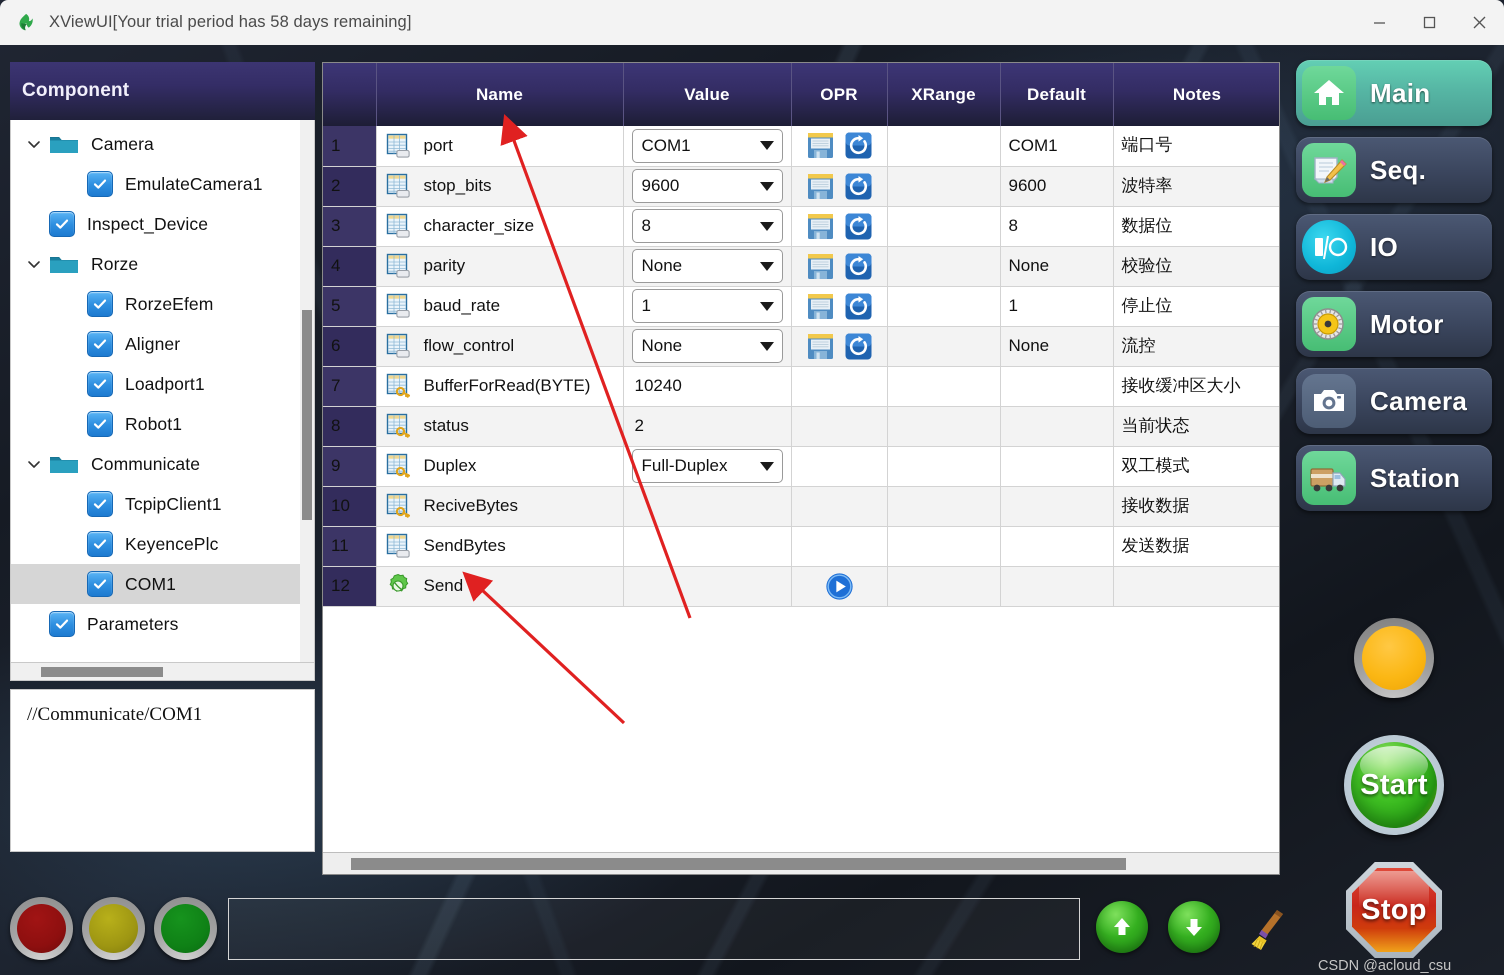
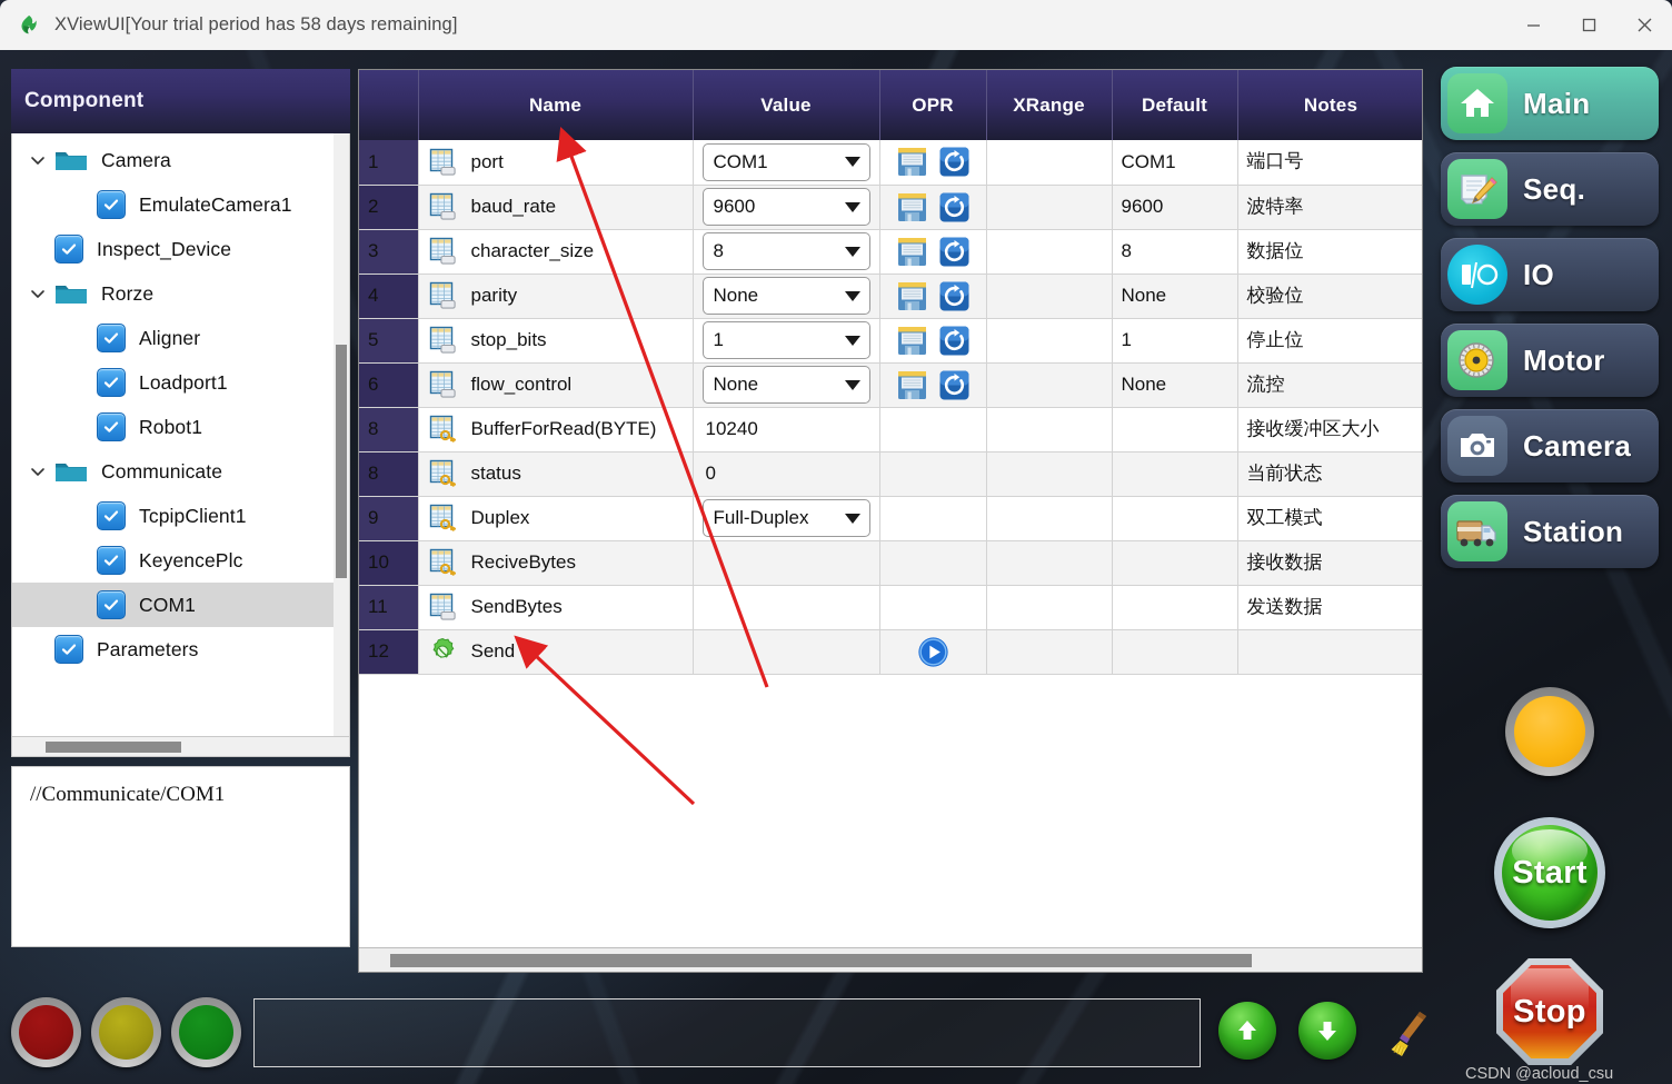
  XViewUI[Your trial period has 58 days remaining]
  Component
  Camera
  EmulateCamera1
  Inspect_Device
  Rorze
- RorzeEfem
  Aligner
  Loadport1
  Robot1
  Communicate
  TcpipClient1
  KeyencePlc
  COM1
  Parameters
  //Communicate/COM1
  	Name	Value	OPR	XRange	Default	Notes
  1	port	COM1			COM1	端口号
- 2	stop_bits	9600			9600	波特率
+ 2	baud_rate	9600			9600	波特率
  3	character_size	8			8	数据位
  4	parity	None			None	校验位
- 5	baud_rate	1			1	停止位
+ 5	stop_bits	1			1	停止位
  6	flow_control	None			None	流控
- 7	BufferForRead(BYTE)	10240				接收缓冲区大小
+ 8	BufferForRead(BYTE)	10240				接收缓冲区大小
- 8	status	2				当前状态
+ 8	status	0				当前状态
  9	Duplex	Full-Duplex				双工模式
  10	ReciveBytes					接收数据
  11	SendBytes					发送数据
  12	Send
  Main
  Seq.
  IO
  Motor
  Camera
  Station
  Start
  Stop
  CSDN @acloud_csu
